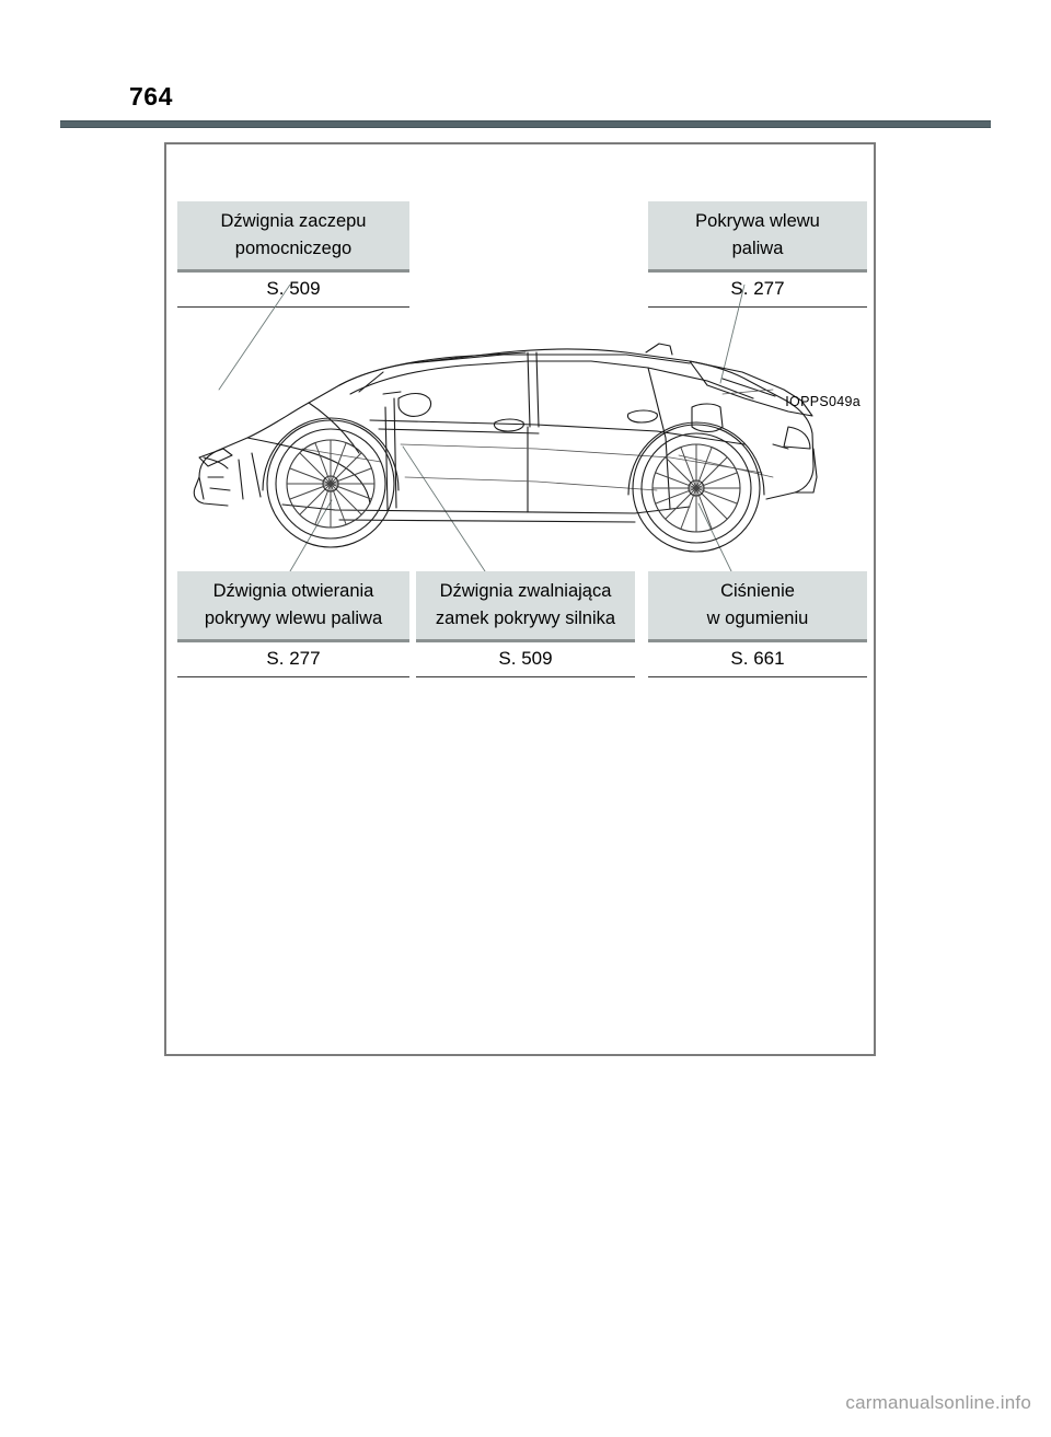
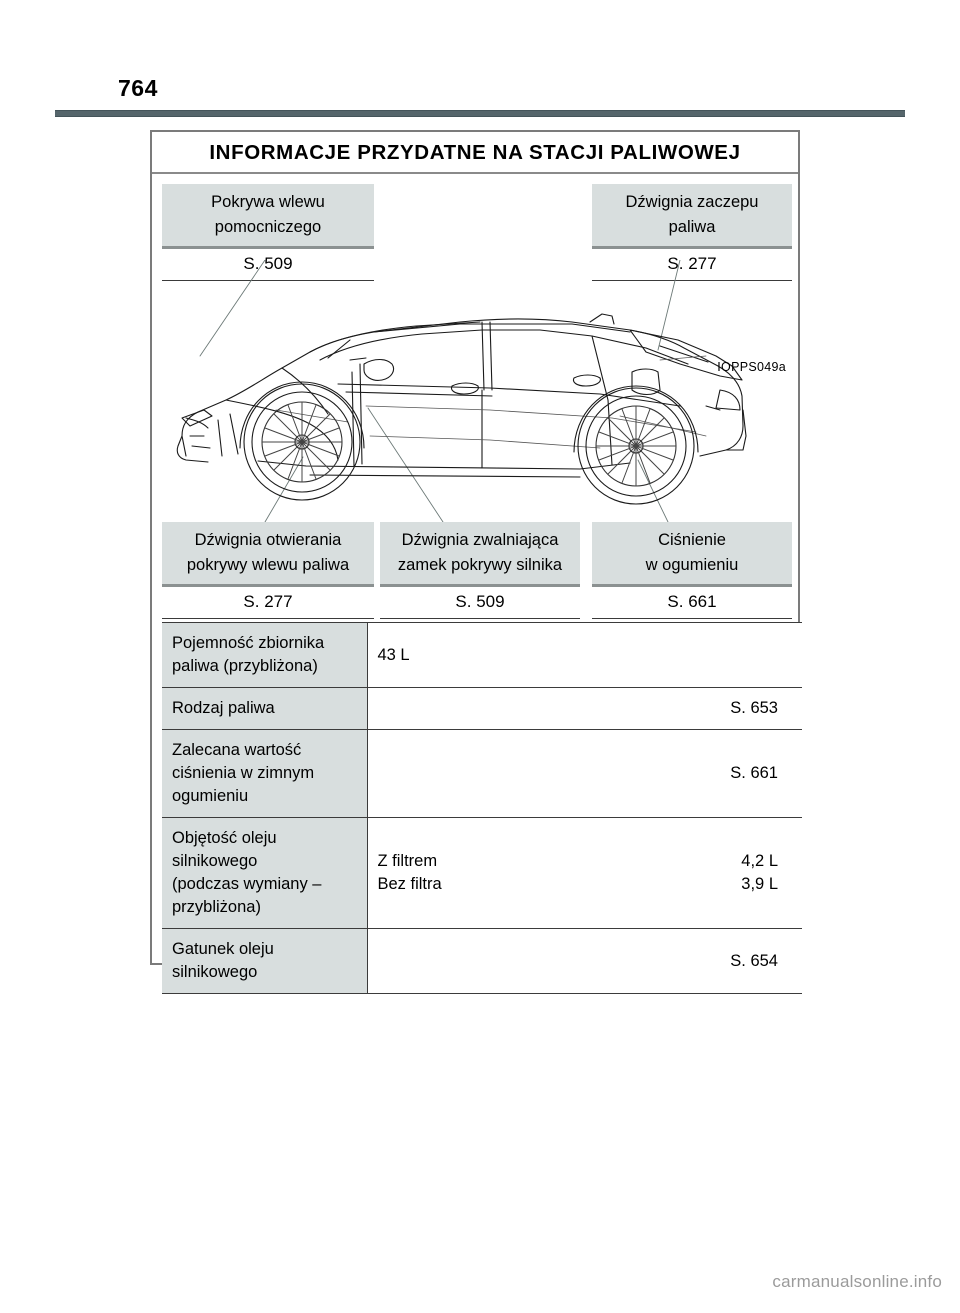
  764
+ INFORMACJE PRZYDATNE NA STACJI PALIWOWEJ
- Dźwignia zaczepu
+ Pokrywa wlewu
  pomocniczego
  S. 509
- Pokrywa wlewu
+ Dźwignia zaczepu
  paliwa
  S. 277
  IOPPS049a
  Dźwignia otwierania
  pokrywy wlewu paliwa
  S. 277
  Dźwignia zwalniająca
  zamek pokrywy silnika
  S. 509
  Ciśnienie
  w ogumieniu
  S. 661
+ Pojemność zbiornika paliwa (przybliżona)	43 L
+ Rodzaj paliwa	S. 653
+ Zalecana wartość ciśnienia w zimnym ogumieniu	S. 661
+ Objętość oleju silnikowego (podczas wymiany – przybliżona)	Z filtrem 4,2 L Bez filtra 3,9 L
+ Gatunek oleju silnikowego	S. 654
  carmanualsonline.info
